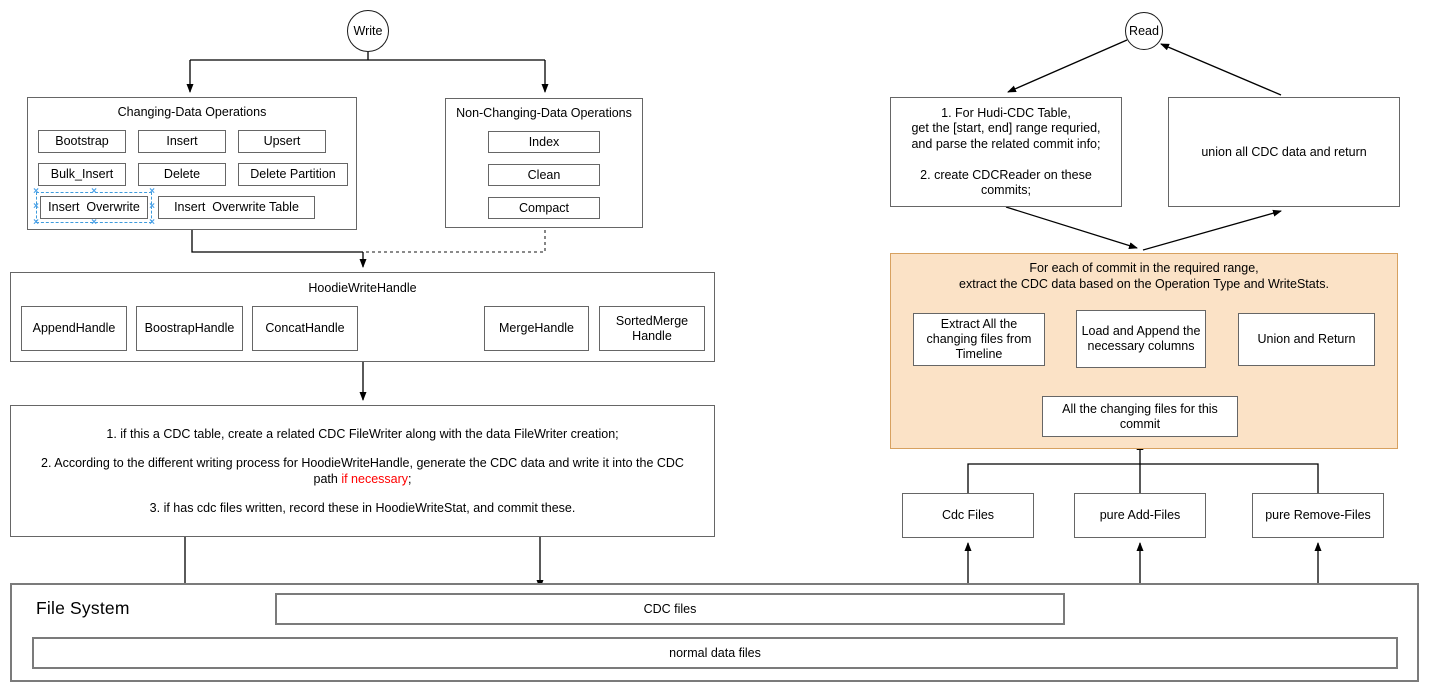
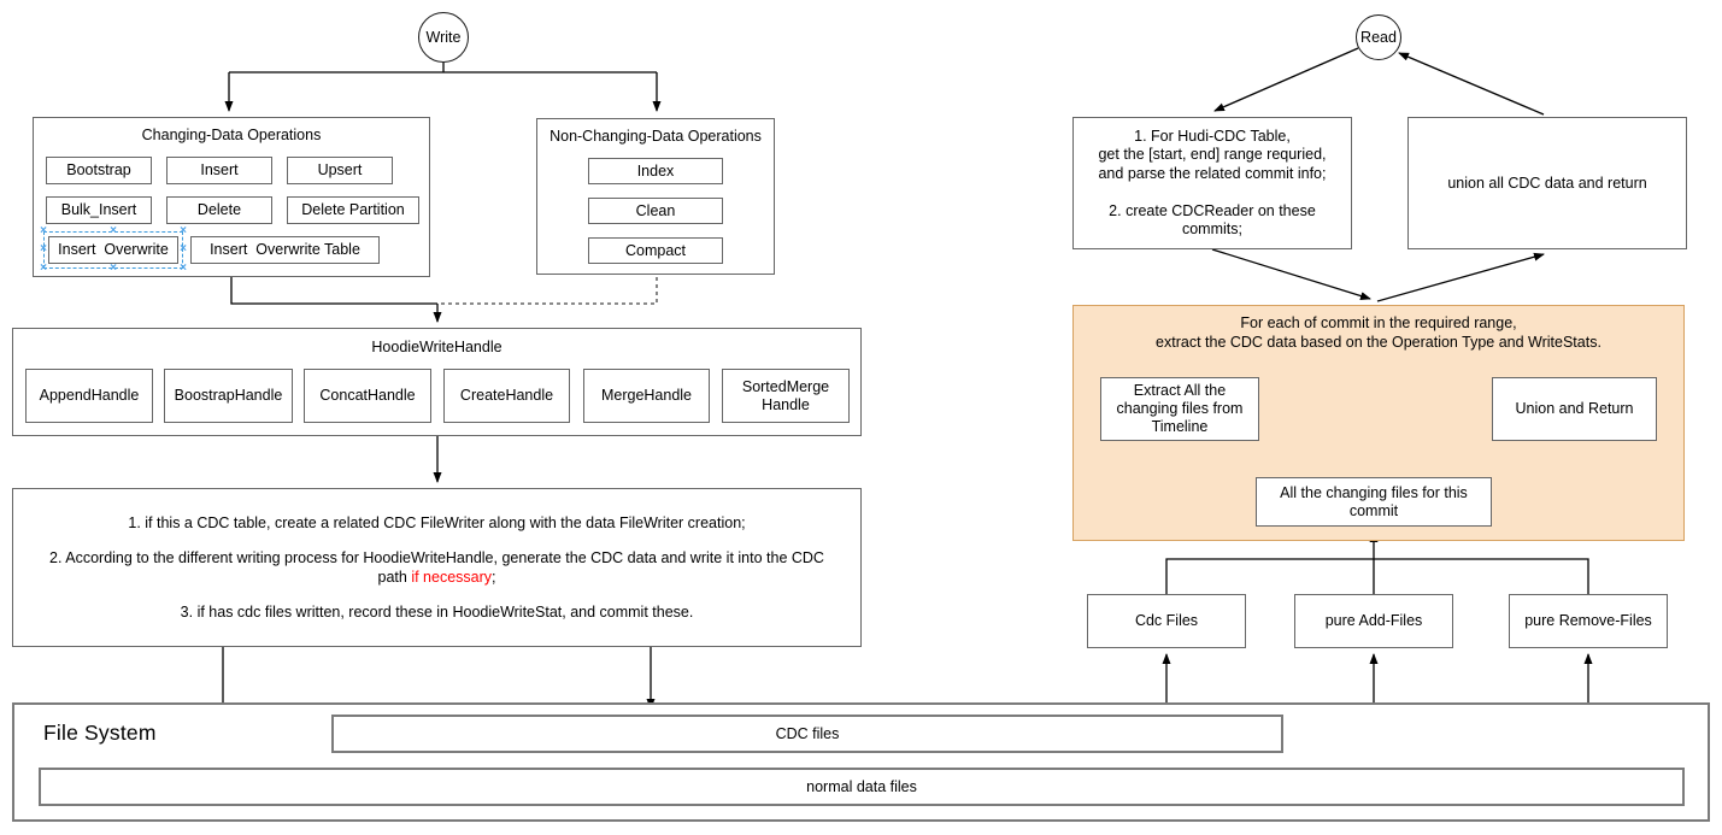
  Write
  Changing-Data Operations
  Bootstrap
  Insert
  Upsert
  Bulk_Insert
  Delete
  Delete Partition
  Insert Overwrite
  Insert Overwrite Table
  ×
  ×
  ×
  ×
  ×
  ×
  ×
  ×
  Non-Changing-Data Operations
  Index
  Clean
  Compact
  HoodieWriteHandle
  AppendHandle
  BoostrapHandle
  ConcatHandle
+ CreateHandle
  MergeHandle
  SortedMerge
  Handle
  1. if this a CDC table, create a related CDC FileWriter along with the data FileWriter creation;
  2. According to the different writing process for HoodieWriteHandle, generate the CDC data and write it into the CDC
  path if necessary;
  3. if has cdc files written, record these in HoodieWriteStat, and commit these.
  File System
  CDC files
  normal data files
  Read
  1. For Hudi-CDC Table,
  get the [start, end] range requried,
  and parse the related commit info;
  2. create CDCReader on these
  commits;
  union all CDC data and return
  For each of commit in the required range,
  extract the CDC data based on the Operation Type and WriteStats.
  Extract All the
  changing files from
  Timeline
- Load and Append the
- necessary columns
  Union and Return
  All the changing files for this
  commit
  Cdc Files
  pure Add-Files
  pure Remove-Files
